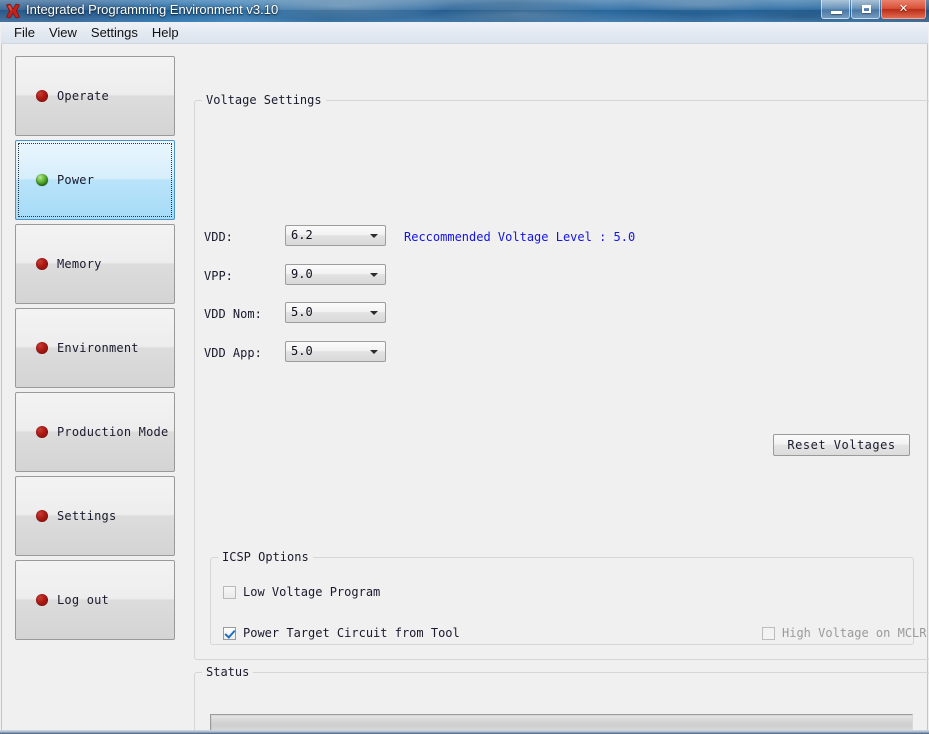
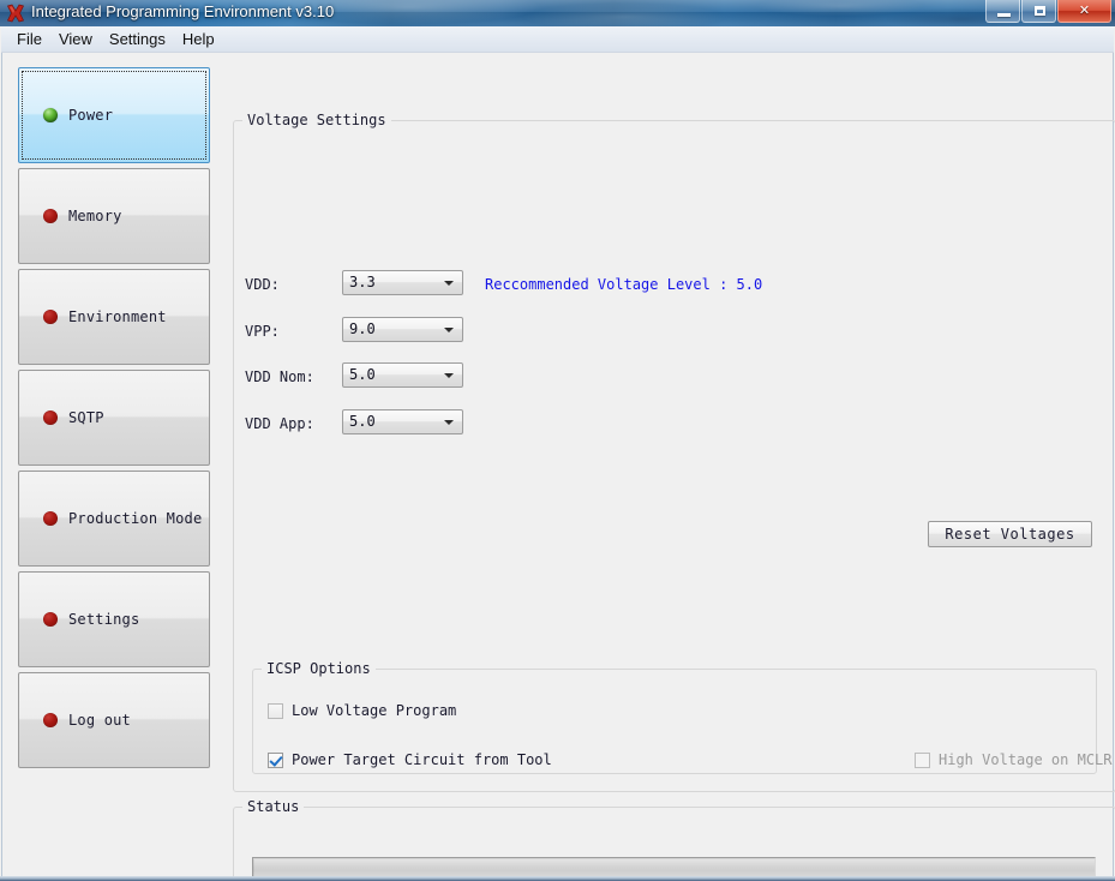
  Integrated Programming Environment v3.10
  ✕
  File
  View
  Settings
  Help
- Operate
  Power
  Memory
  Environment
+ SQTP
  Production Mode
  Settings
  Log out
  Voltage Settings
  VDD:
- 6.2
+ 3.3
  Reccommended Voltage Level : 5.0
  VPP:
  9.0
  VDD Nom:
  5.0
  VDD App:
  5.0
  Reset Voltages
  ICSP Options
  Low Voltage Program
  Power Target Circuit from Tool
  High Voltage on MCLR
  Status
